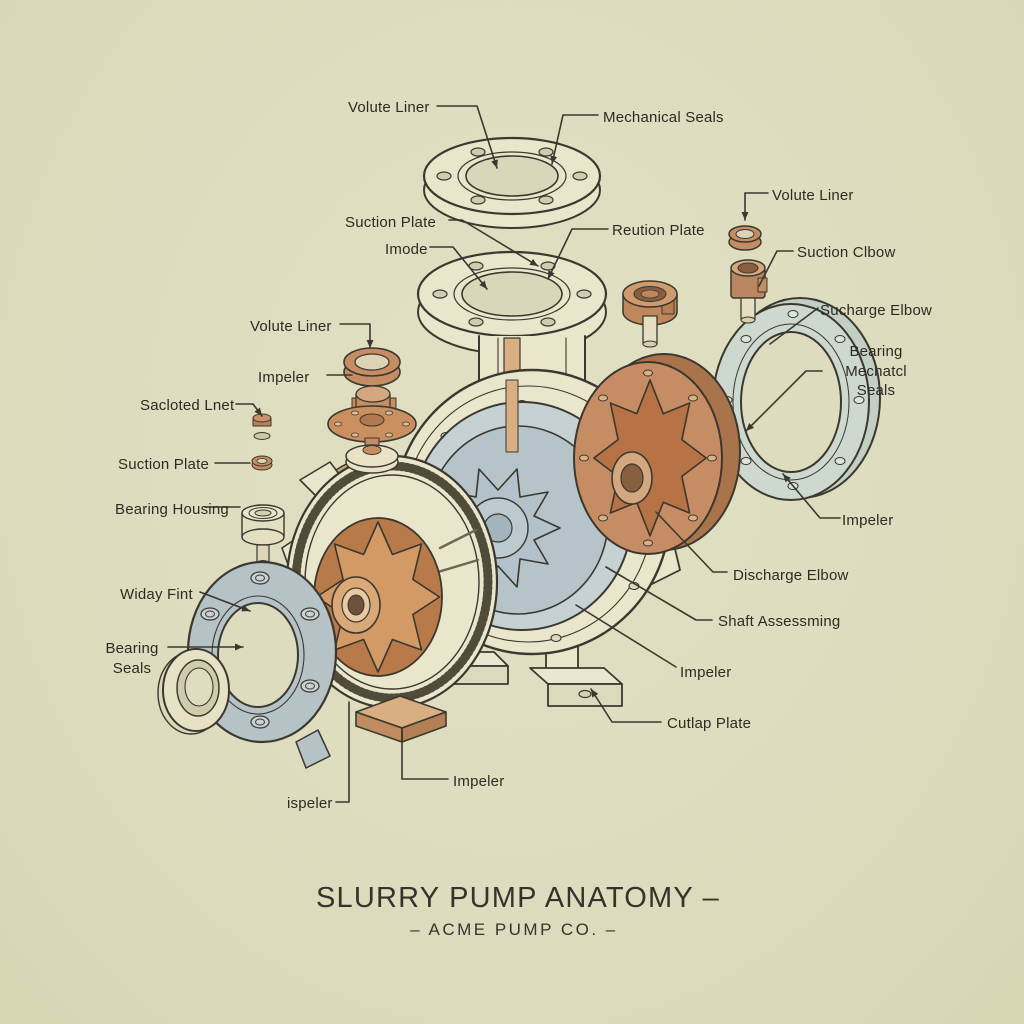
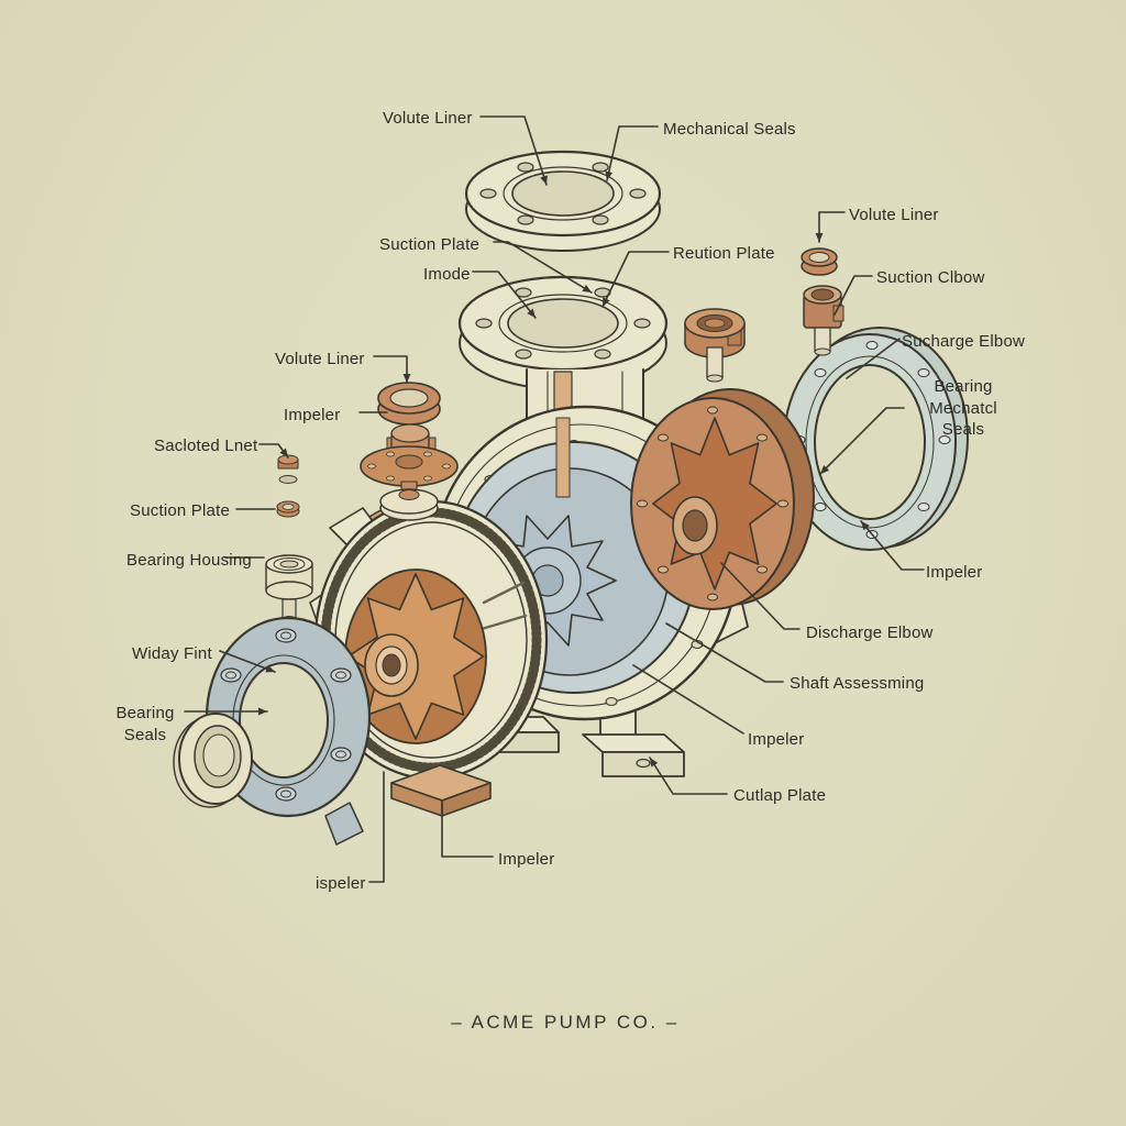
  Volute Liner
  Mechanical Seals
  Suction Plate
  Imode
  Reution Plate
  Volute Liner
  Suction Clbow
  Sucharge Elbow
  Bearing
  Mechatcl
  Seals
  Impeler
  Volute Liner
  Impeler
  Sacloted Lnet
  Suction Plate
  Bearing Housing
  Widay Fint
  Bearing
  Seals
  Discharge Elbow
  Shaft Assessming
  Impeler
  Cutlap Plate
  Impeler
  ispeler
- SLURRY PUMP ANATOMY –
  – ACME PUMP CO. –
